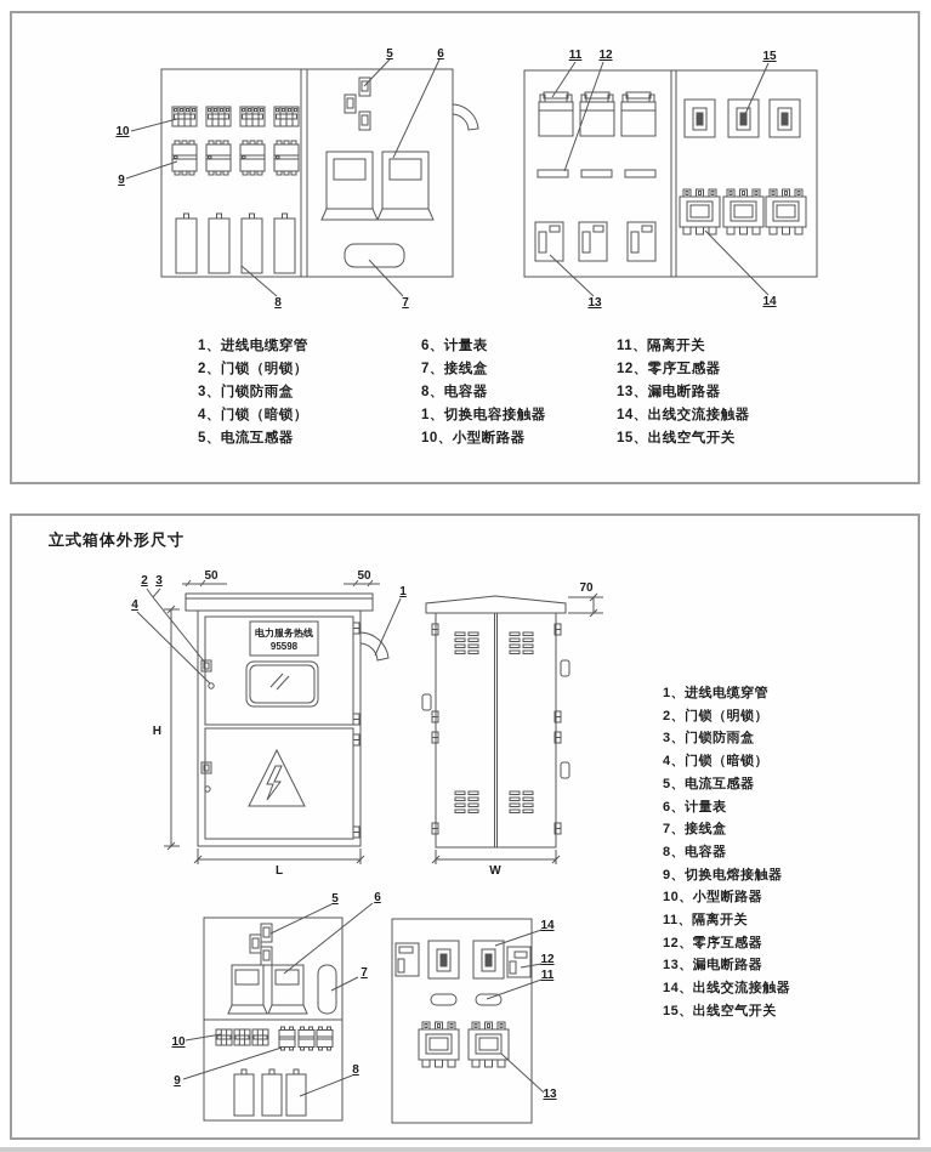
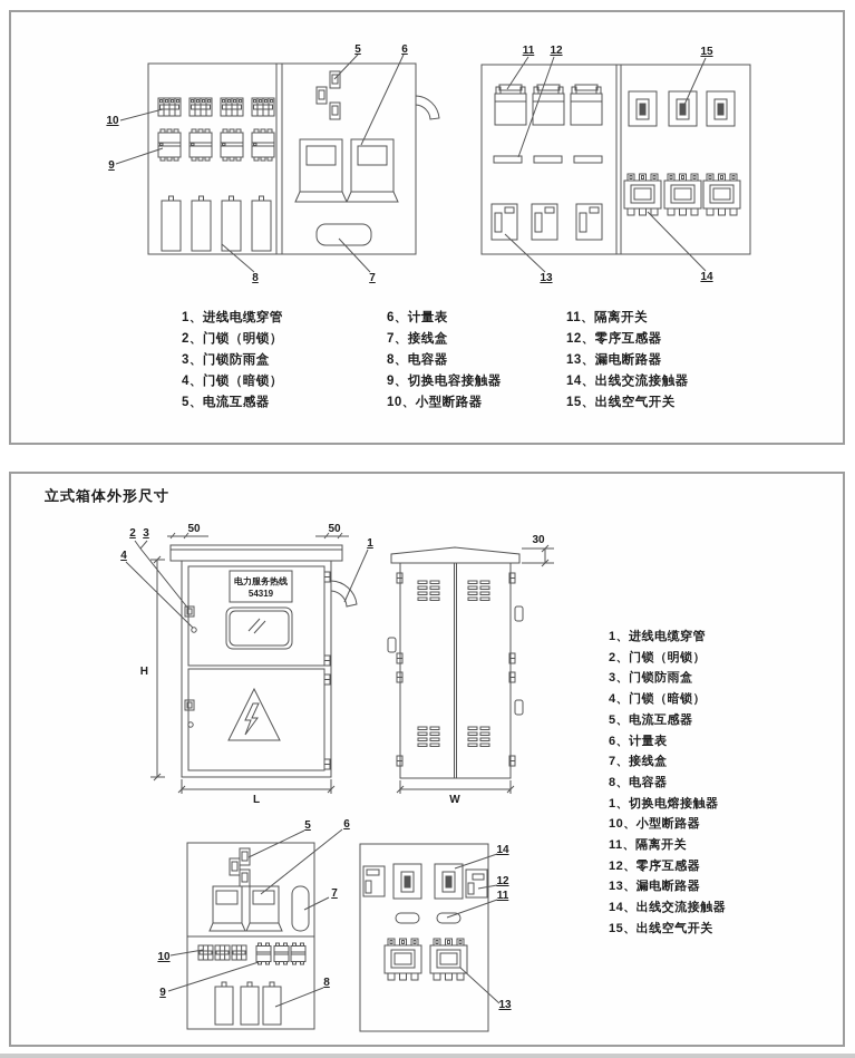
  立式箱体外形尺寸
  1、进线电缆穿管
  2、门锁（明锁）
  3、门锁防雨盒
  4、门锁（暗锁）
  5、电流互感器
  6、计量表
  7、接线盒
  8、电容器
- 1、切换电容接触器
+ 9、切换电容接触器
  10、小型断路器
  11、隔离开关
  12、零序互感器
  13、漏电断路器
  14、出线交流接触器
  15、出线空气开关
  1、进线电缆穿管
  2、门锁（明锁）
  3、门锁防雨盒
  4、门锁（暗锁）
  5、电流互感器
  6、计量表
  7、接线盒
  8、电容器
- 9、切换电熔接触器
+ 1、切换电熔接触器
  10、小型断路器
  11、隔离开关
  12、零序互感器
  13、漏电断路器
  14、出线交流接触器
  15、出线空气开关
  5
  6
  10
  9
  8
  7
  11
  12
  15
  13
  14
  电力服务热线
- 95598
+ 54319
  50
  50
  H
  L
  2
  3
  4
  1
  W
- 70
+ 30
  5
  6
  7
  10
  9
  8
  14
  12
  11
  13
